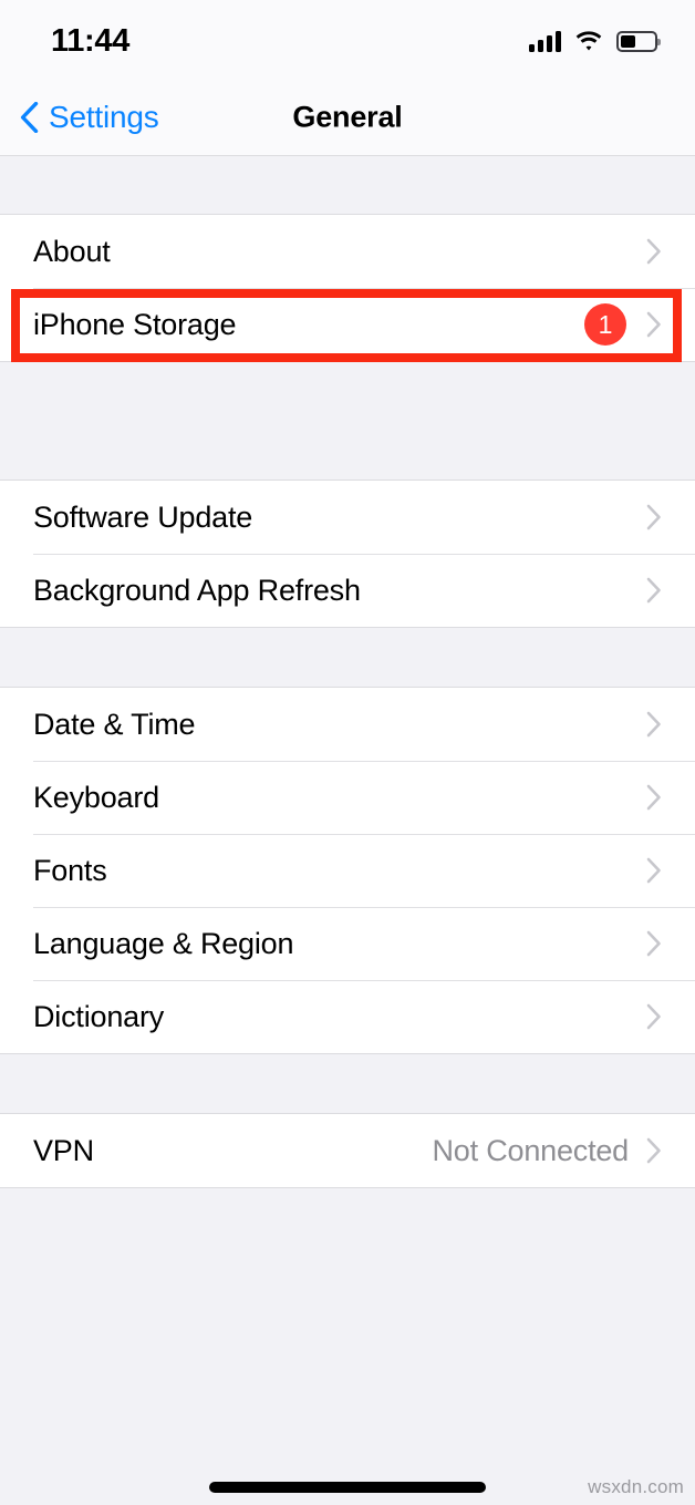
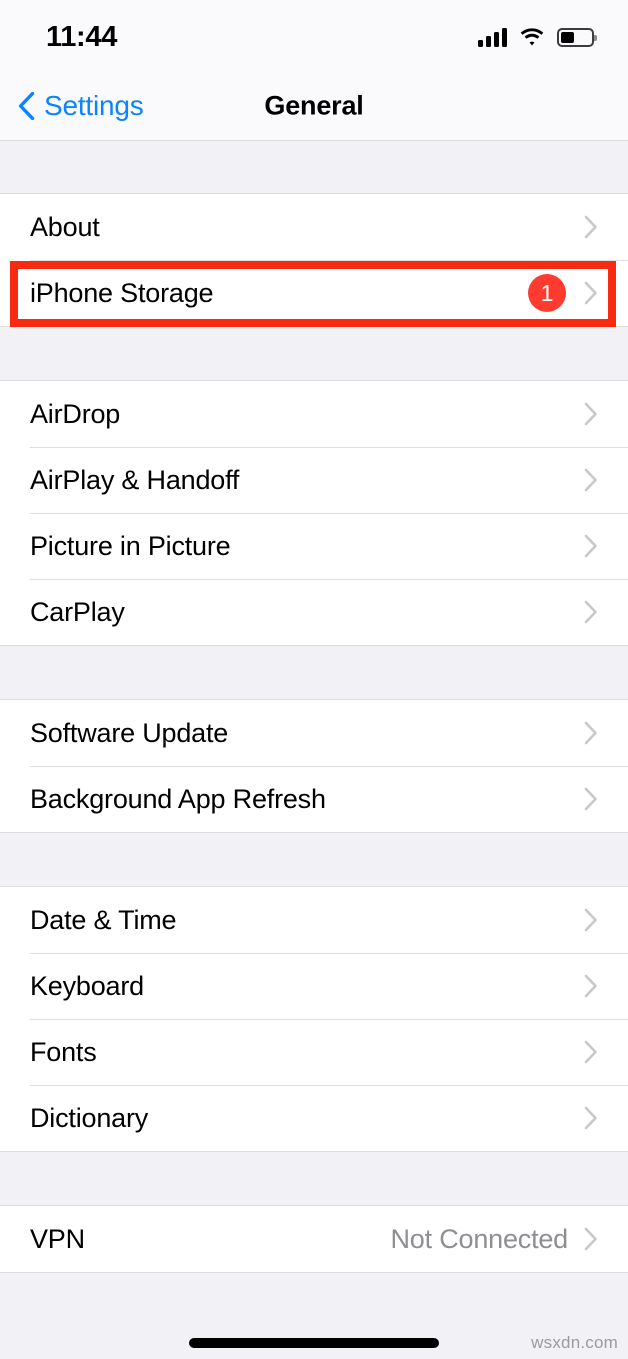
  11:44
  Settings
  General
  About
  iPhone Storage
  1
+ AirDrop
+ AirPlay & Handoff
+ Picture in Picture
+ CarPlay
  Software Update
  Background App Refresh
  Date & Time
  Keyboard
  Fonts
- Language & Region
  Dictionary
  VPN
  Not Connected
  wsxdn.com
